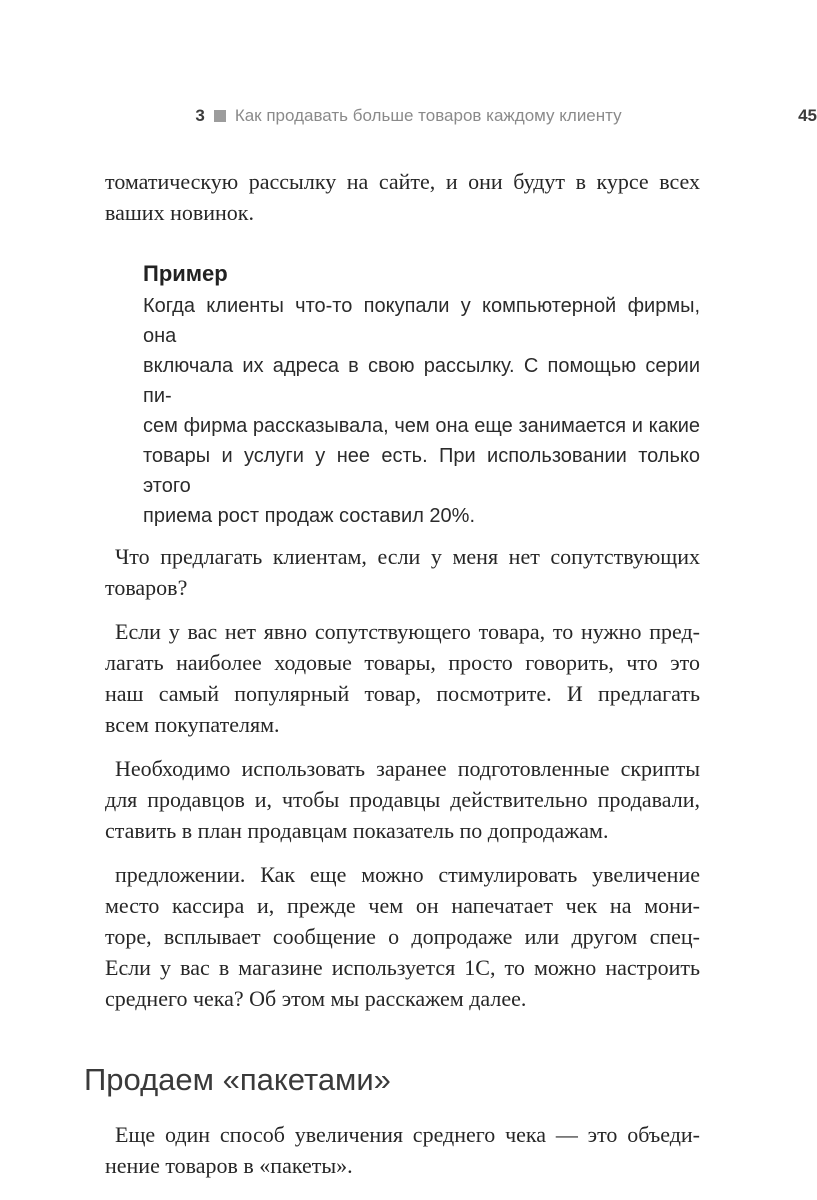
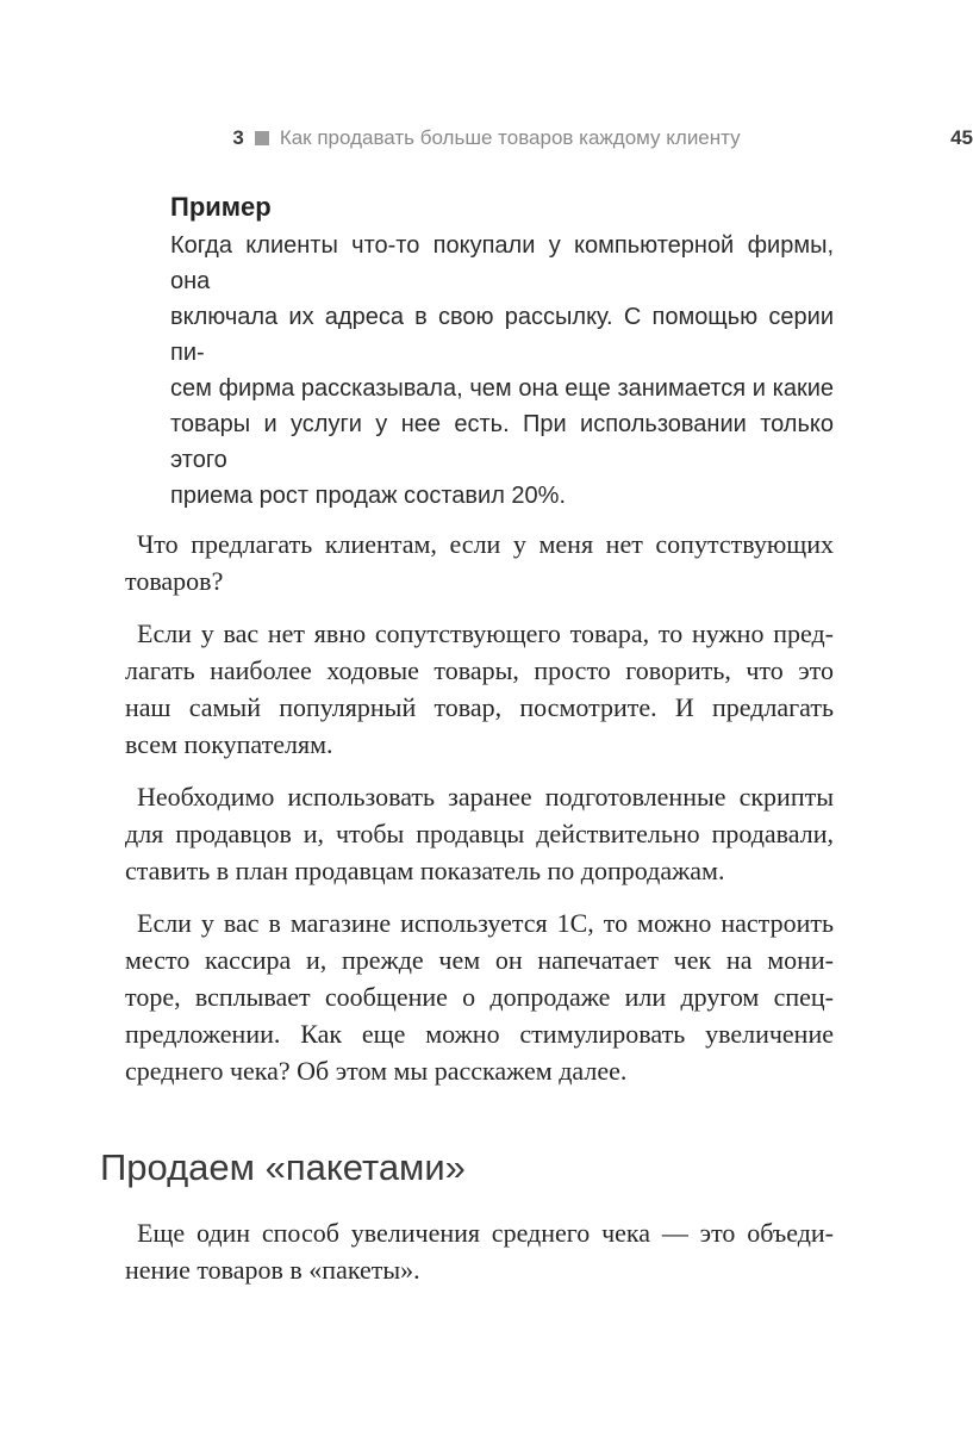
  3 Как продавать больше товаров каждому клиенту
  45
- томатическую рассылку на сайте, и они будут в курсе всех
- ваших новинок.
  Пример
  Когда клиенты что-то покупали у компьютерной фирмы, она
  включала их адреса в свою рассылку. С помощью серии пи-
  сем фирма рассказывала, чем она еще занимается и какие
  товары и услуги у нее есть. При использовании только этого
  приема рост продаж составил 20%.
  Что предлагать клиентам, если у меня нет сопутствующих
  товаров?
  Если у вас нет явно сопутствующего товара, то нужно пред-
  лагать наиболее ходовые товары, просто говорить, что это
  наш самый популярный товар, посмотрите. И предлагать
  всем покупателям.
  Необходимо использовать заранее подготовленные скрипты
  для продавцов и, чтобы продавцы действительно продавали,
  ставить в план продавцам показатель по допродажам.
- предложении. Как еще можно стимулировать увеличение
+ Если у вас в магазине используется 1С, то можно настроить
  место кассира и, прежде чем он напечатает чек на мони-
  торе, всплывает сообщение о допродаже или другом спец-
- Если у вас в магазине используется 1С, то можно настроить
+ предложении. Как еще можно стимулировать увеличение
  среднего чека? Об этом мы расскажем далее.
  Продаем «пакетами»
  Еще один способ увеличения среднего чека — это объеди-
  нение товаров в «пакеты».
